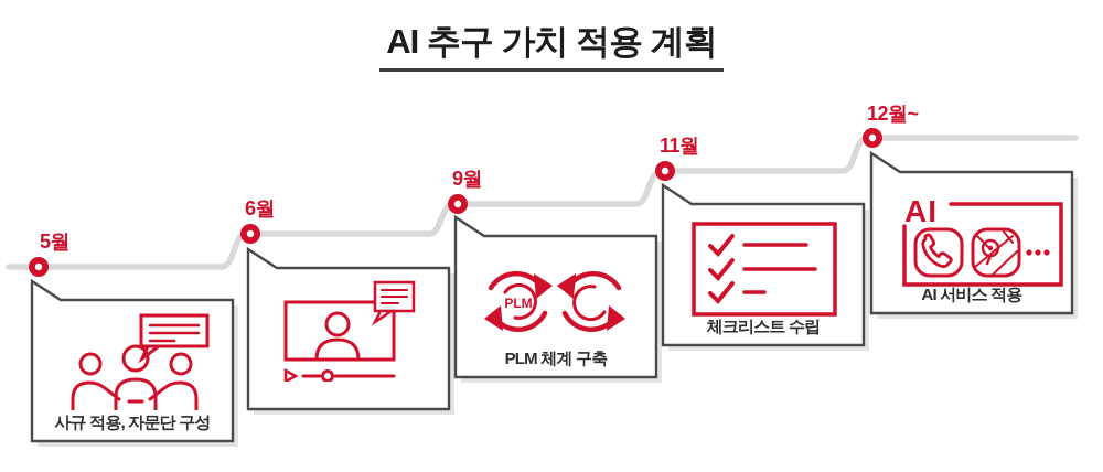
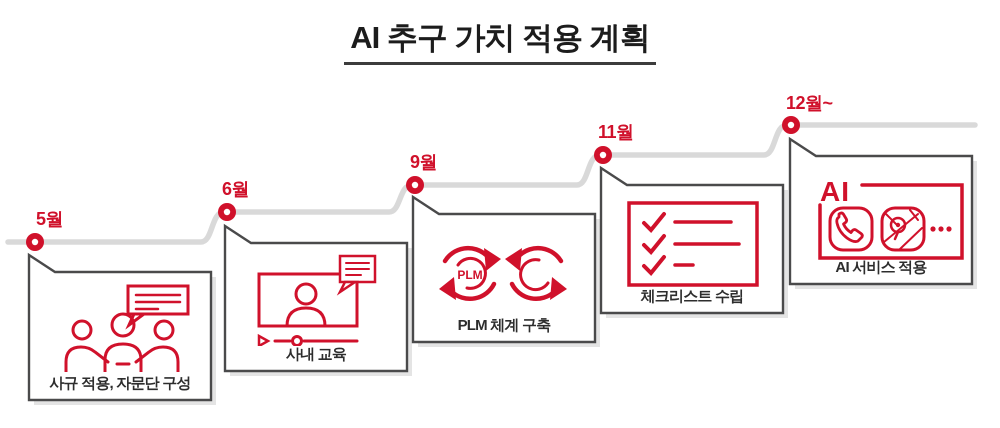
  AI 추구 가치 적용 계획
  5월
  6월
  9월
  11월
  12월~
  사규 적용, 자문단 구성
+ 사내 교육
  PLM 체계 구축
  체크리스트 수립
  AI 서비스 적용
  PLM
  AI
